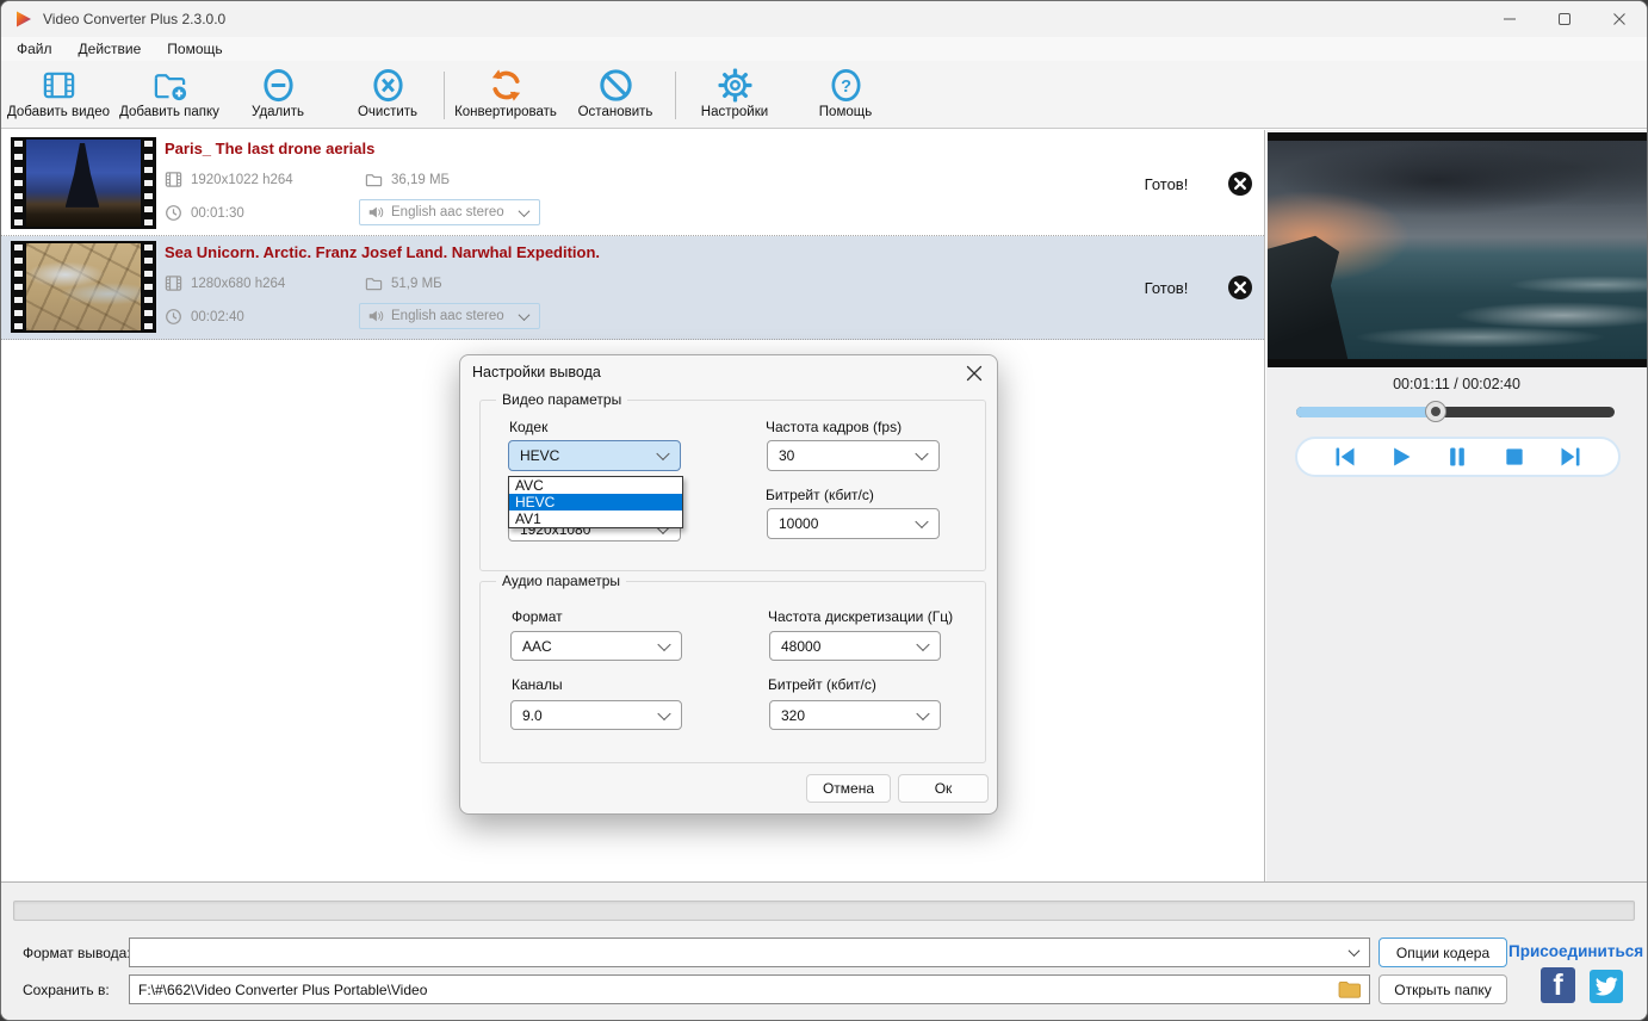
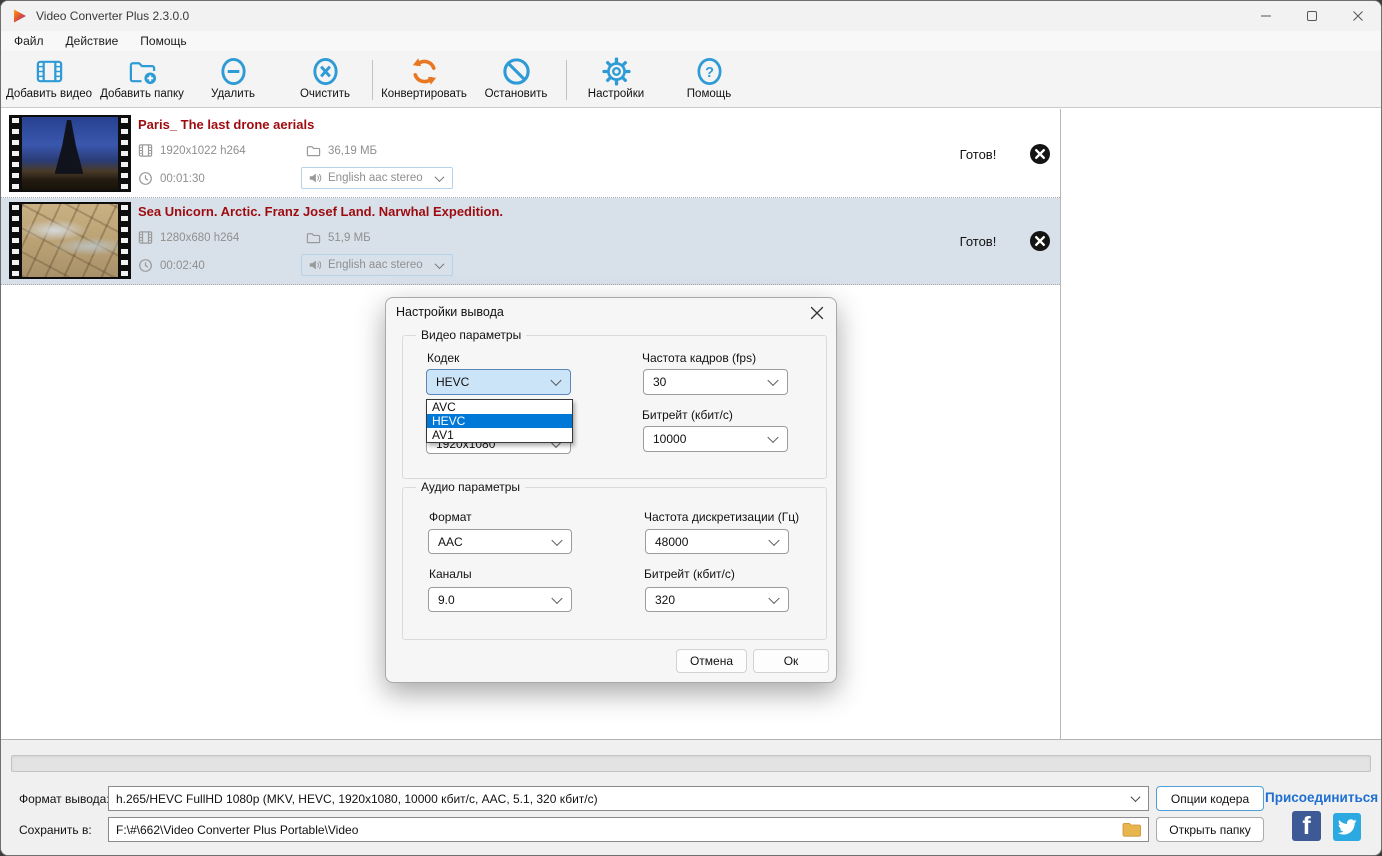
  Video Converter Plus 2.3.0.0
  Файл
  Действие
  Помощь
  Добавить видео
  Добавить папку
  Удалить
  Очистить
  Конвертировать
  Остановить
  Настройки
  ?
  Помощь
  Paris_ The last drone aerials
  1920x1022 h264
  36,19 МБ
  00:01:30
  English aac stereo
  Готов!
  Sea Unicorn. Arctic. Franz Josef Land. Narwhal Expedition.
  1280x680 h264
  51,9 МБ
  00:02:40
  English aac stereo
  Готов!
- 00:01:11 / 00:02:40
  Формат вывода
+ h.265/HEVC FullHD 1080p (MKV, HEVC, 1920x1080, 10000 кбит/с, AAC, 5.1, 320 кбит/с)
  Опции кодера
  Присоединиться
  Сохранить в:
  F:\#\662\Video Converter Plus Portable\Video
  Открыть папку
  f
  Настройки вывода
  Видео параметры
  Кодек
  HEVC
  1920x1080
  AVC
  HEVC
  AV1
  Частота кадров (fps)
  30
  Битрейт (кбит/с)
  10000
  Аудио параметры
  Формат
  AAC
  Частота дискретизации (Гц)
  48000
  Каналы
  9.0
  Битрейт (кбит/с)
  320
  Отмена
  Ок
